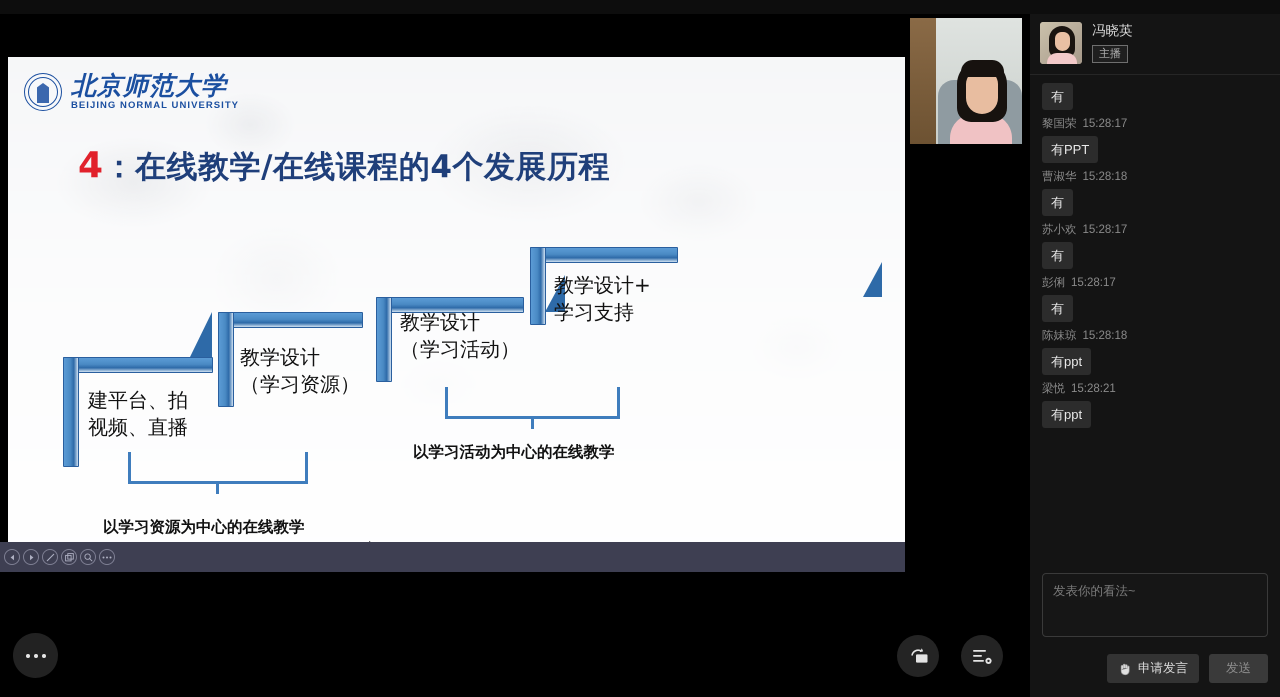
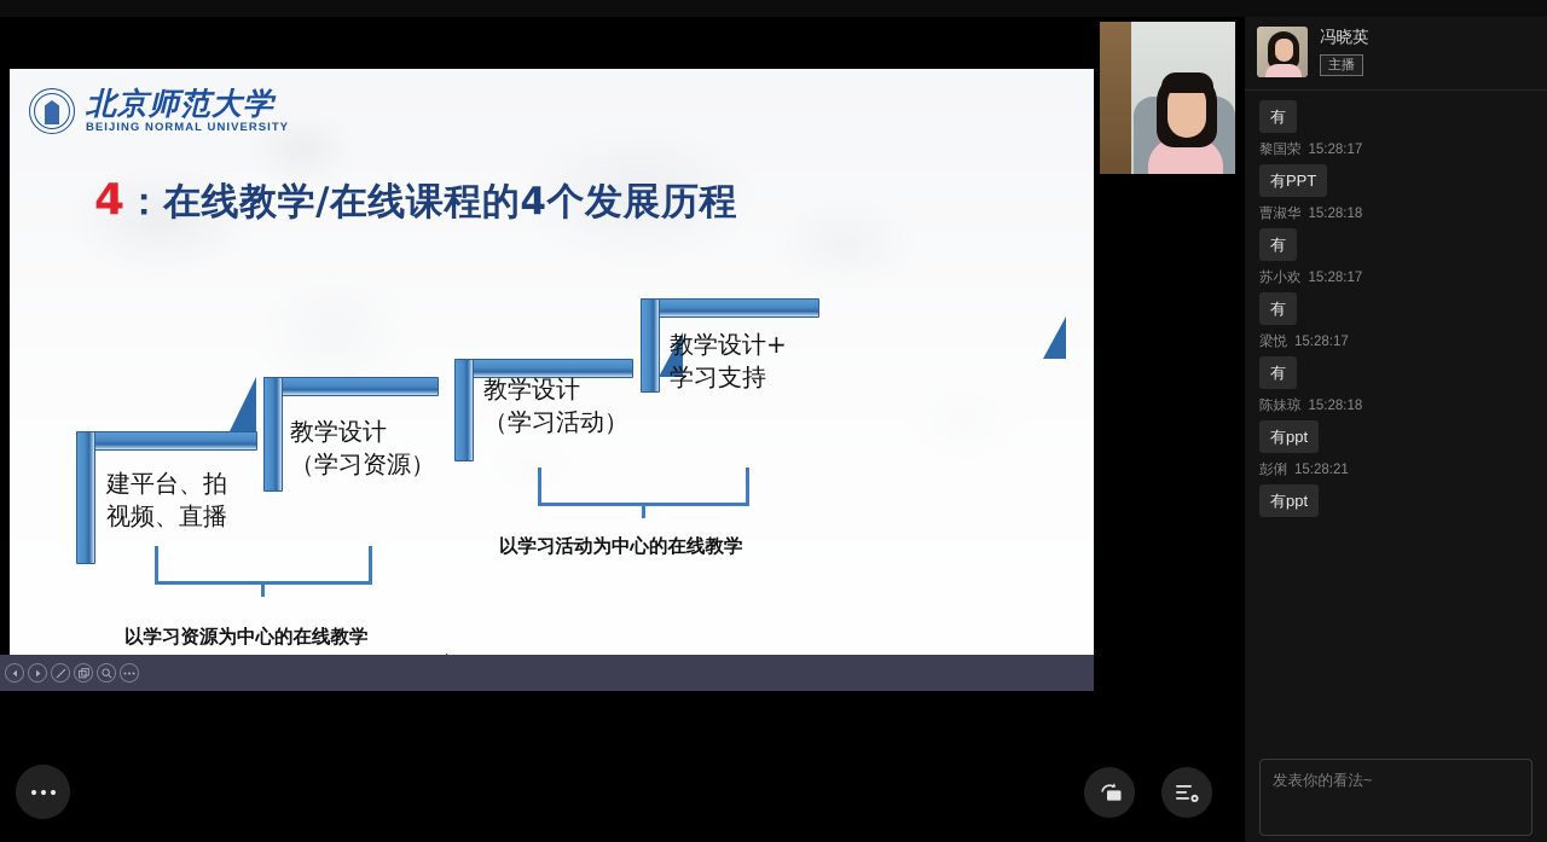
  北京师范大学
  BEIJING NORMAL UNIVERSITY
  4：在线教学/在线课程的4个发展历程
  建平台、拍
  视频、直播
  教学设计
  （学习资源）
  教学设计
  （学习活动）
  教学设计+
  学习支持
  以学习资源为中心的在线教学
  以学习活动为中心的在线教学
  冯晓英
  主播
  有
  黎国荣 15:28:17
  有PPT
  曹淑华 15:28:18
  有
  苏小欢 15:28:17
  有
- 彭俐 15:28:17
+ 梁悦 15:28:17
  有
  陈妹琼 15:28:18
  有ppt
- 梁悦 15:28:21
+ 彭俐 15:28:21
  有ppt
  发表你的看法~
- 申请发言
- 发送
